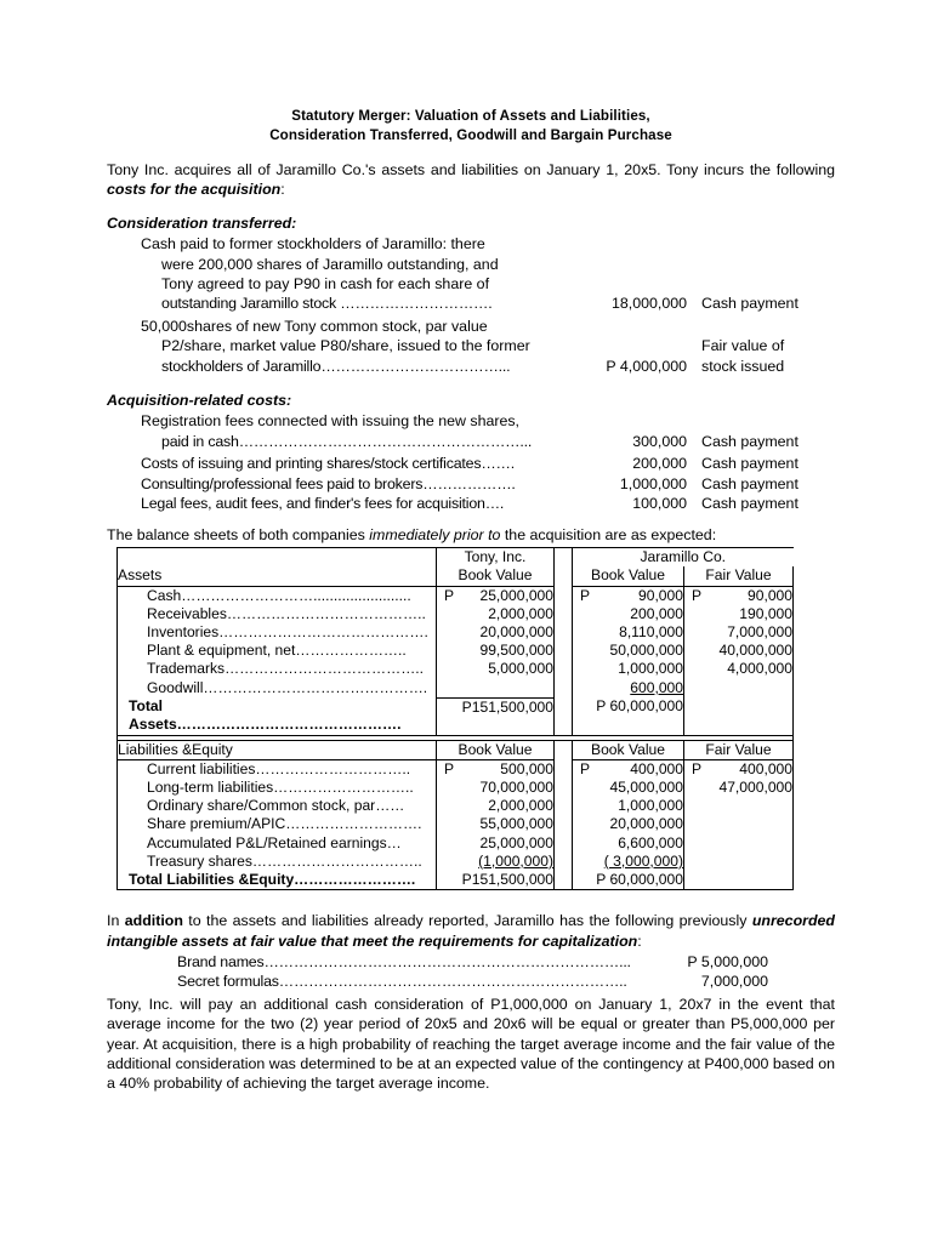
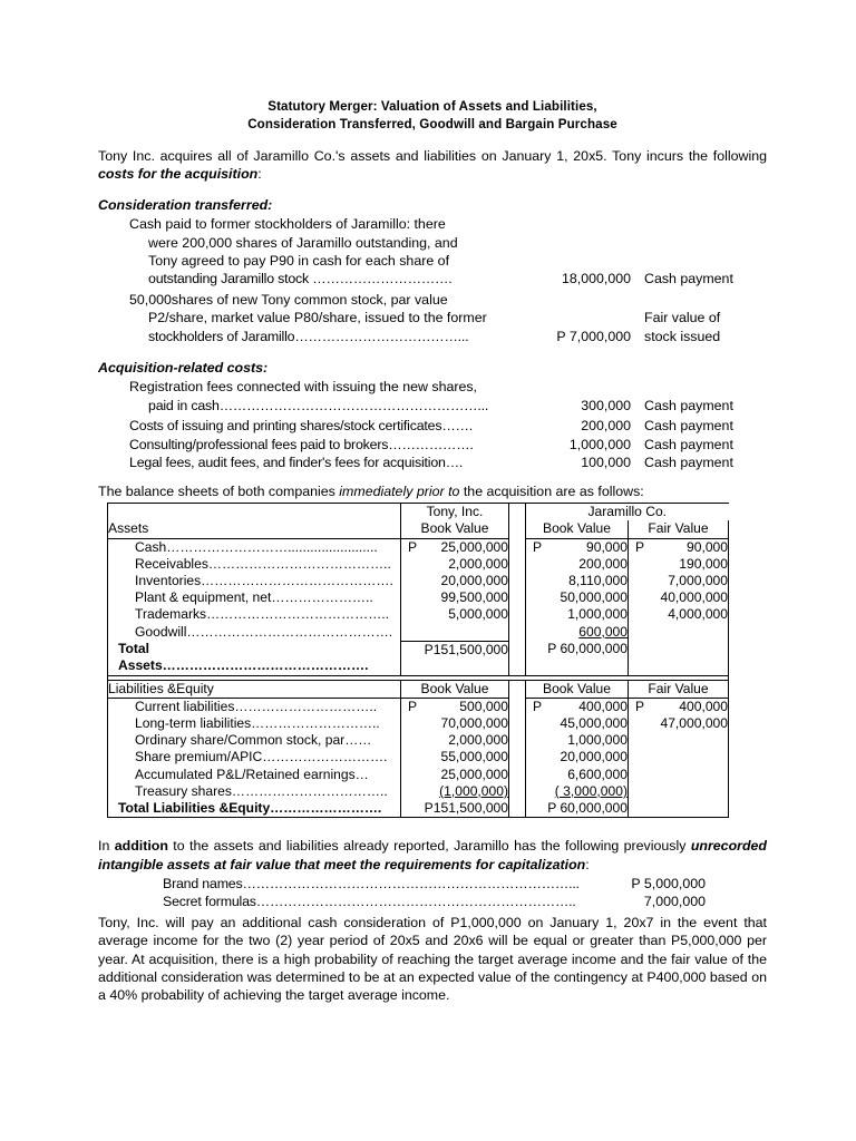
  Statutory Merger: Valuation of Assets and Liabilities,
  Consideration Transferred, Goodwill and Bargain Purchase
  Tony Inc. acquires all of Jaramillo Co.'s assets and liabilities on January 1, 20x5. Tony incurs the following costs for the acquisition:
  Consideration transferred:
  Cash paid to former stockholders of Jaramillo: there
  were 200,000 shares of Jaramillo outstanding, and
  Tony agreed to pay P90 in cash for each share of
  outstanding Jaramillo stock ………………………….
  18,000,000
  Cash payment
  50,000shares of new Tony common stock, par value
  P2/share, market value P80/share, issued to the former
  Fair value of
  stockholders of Jaramillo………………………………...
- P 4,000,000
+ P 7,000,000
  stock issued
  Acquisition-related costs:
  Registration fees connected with issuing the new shares,
  paid in cash…………………………………………………...
  300,000
  Cash payment
  Costs of issuing and printing shares/stock certificates…….
  200,000
  Cash payment
  Consulting/professional fees paid to brokers……………….
  1,000,000
  Cash payment
  Legal fees, audit fees, and finder's fees for acquisition….
  100,000
  Cash payment
- The balance sheets of both companies immediately prior to the acquisition are as expected:
+ The balance sheets of both companies immediately prior to the acquisition are as follows:
  	Tony, Inc.		Jaramillo Co.
  Assets	Book Value		Book Value	Fair Value
  Cash………………………........................	P 25,000,000		P 90,000	P 90,000
  Receivables…………………………………..	2,000,000		200,000	190,000
  Inventories…………………………………….	20,000,000		8,110,000	7,000,000
  Plant & equipment, net…………………..	99,500,000		50,000,000	40,000,000
  Trademarks…………………………………..	5,000,000		1,000,000	4,000,000
  Goodwill……………………………………….			600,000
  Total Assets……………………………………….	P151,500,000		P 60,000,000
  Liabilities &Equity	Book Value		Book Value	Fair Value
  Current liabilities…………………………..	P 500,000		P 400,000	P 400,000
  Long-term liabilities………………………..	70,000,000		45,000,000	47,000,000
  Ordinary share/Common stock, par……	2,000,000		1,000,000
  Share premium/APIC……………………….	55,000,000		20,000,000
  Accumulated P&L/Retained earnings…	25,000,000		6,600,000
  Treasury shares……………………………..	(1,000,000)		( 3,000,000)
  Total Liabilities &Equity…………………….	P151,500,000		P 60,000,000
  In addition to the assets and liabilities already reported, Jaramillo has the following previously unrecorded intangible assets at fair value that meet the requirements for capitalization:
  Brand names………………………………………………………………...
  P 5,000,000
  Secret formulas……………………………………………………………..
  7,000,000
  Tony, Inc. will pay an additional cash consideration of P1,000,000 on January 1, 20x7 in the event that average income for the two (2) year period of 20x5 and 20x6 will be equal or greater than P5,000,000 per year. At acquisition, there is a high probability of reaching the target average income and the fair value of the additional consideration was determined to be at an expected value of the contingency at P400,000 based on a 40% probability of achieving the target average income.
